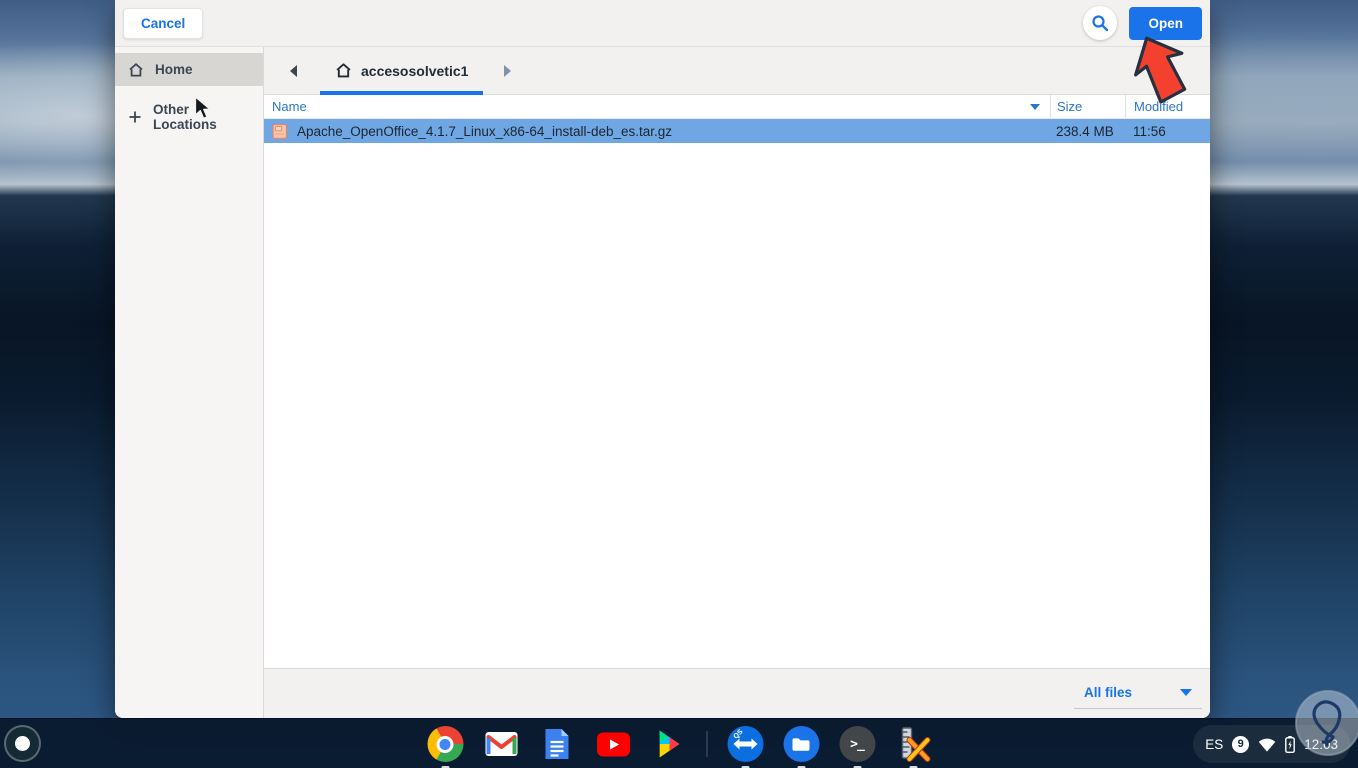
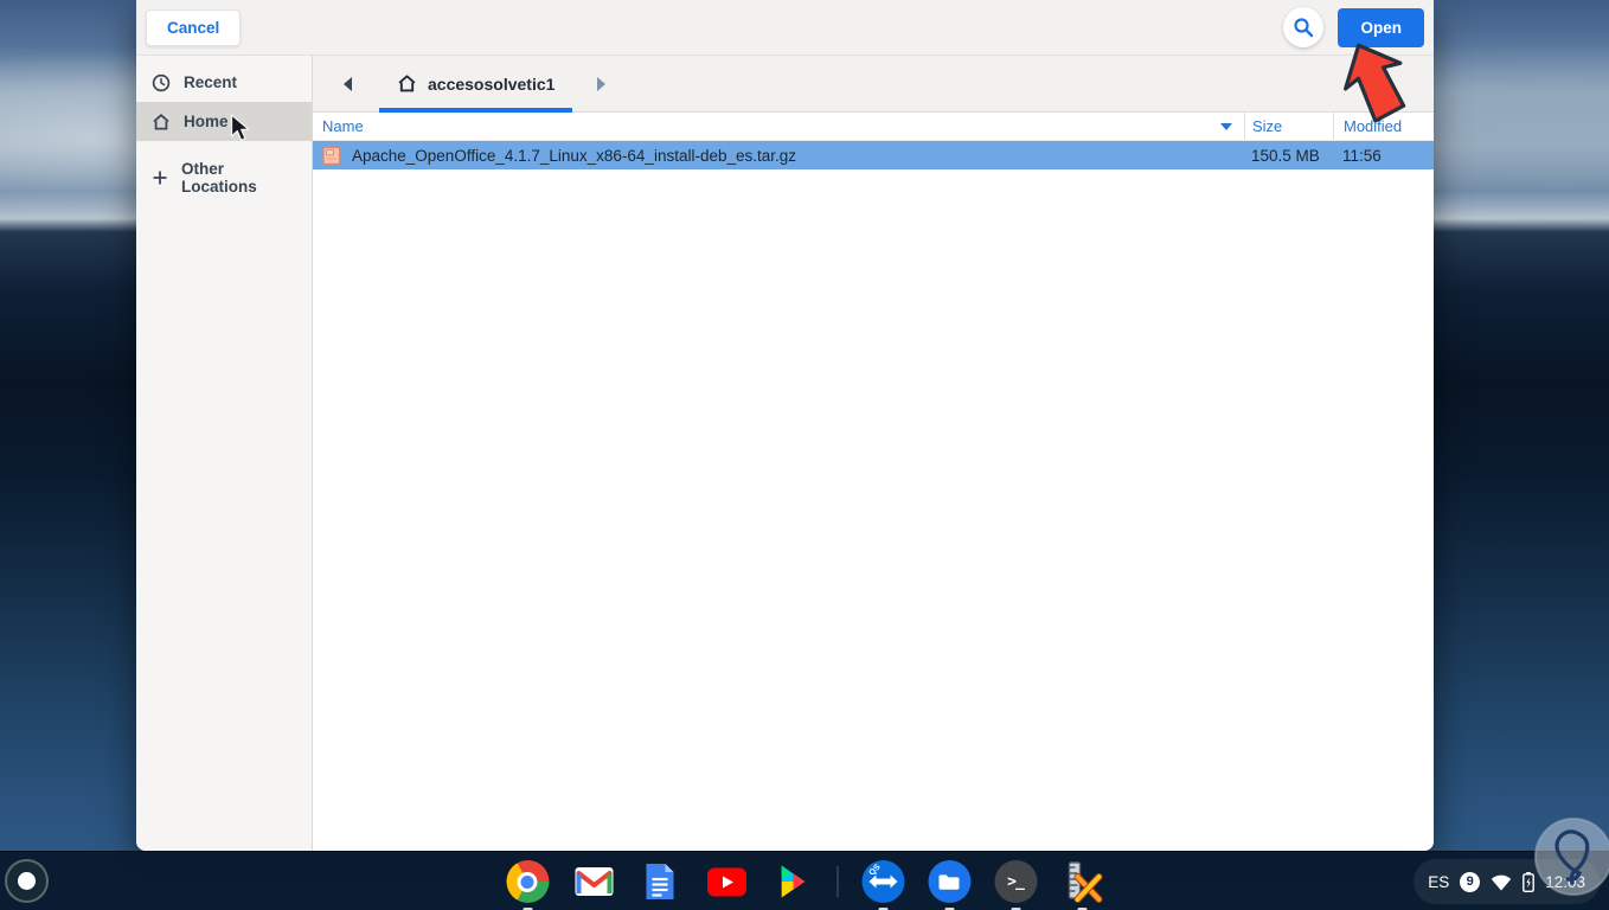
  Cancel
  Open
+ Recent
  Home
  Other Locations
  accesosolvetic1
  Name
  Size
  Modified
  Apache_OpenOffice_4.1.7_Linux_x86-64_install-deb_es.tar.gz
- 238.4 MB
+ 150.5 MB
  11:56
- All files
  >_
  ES
  9
  12:3
